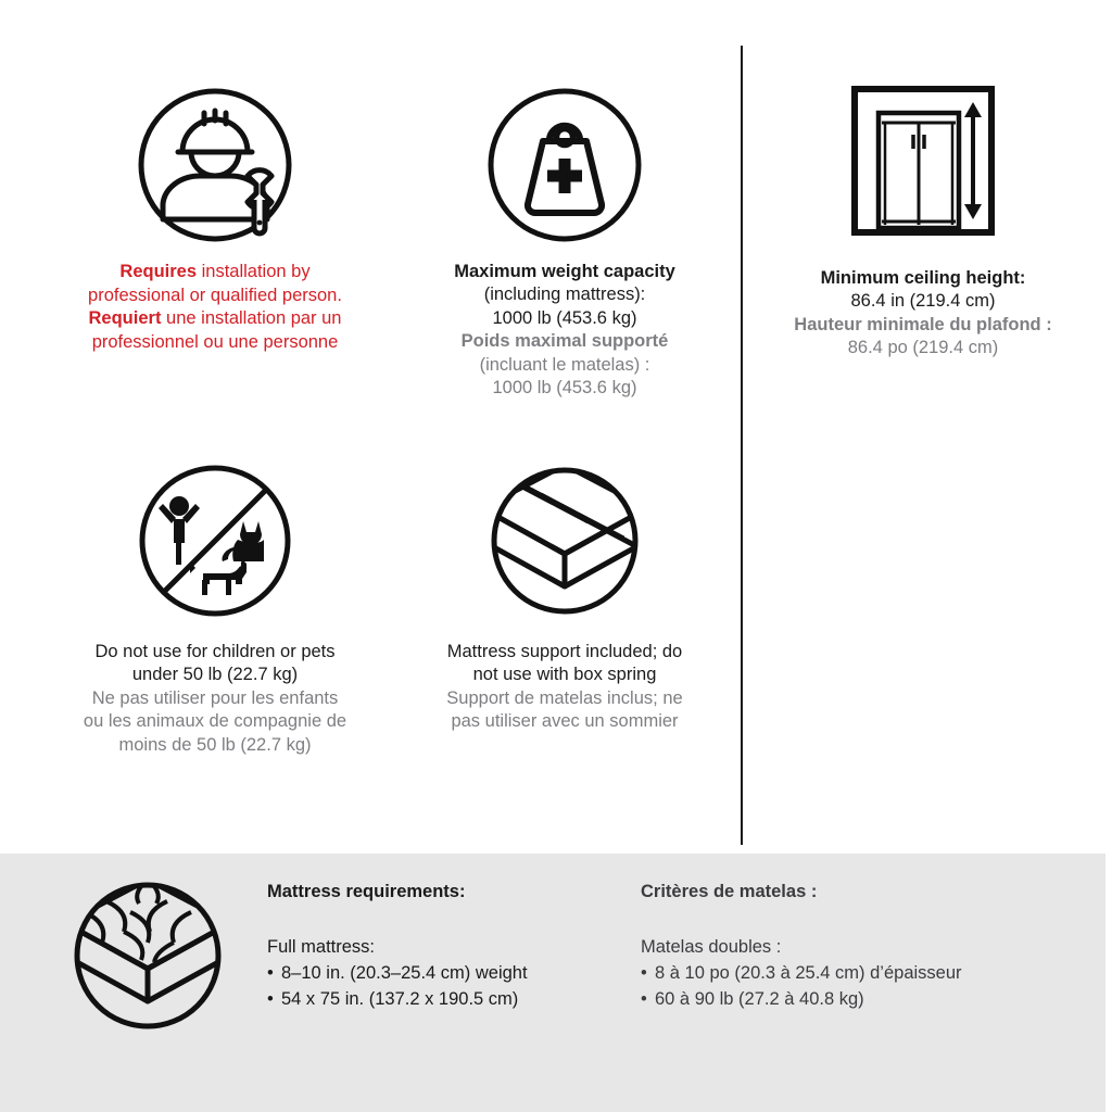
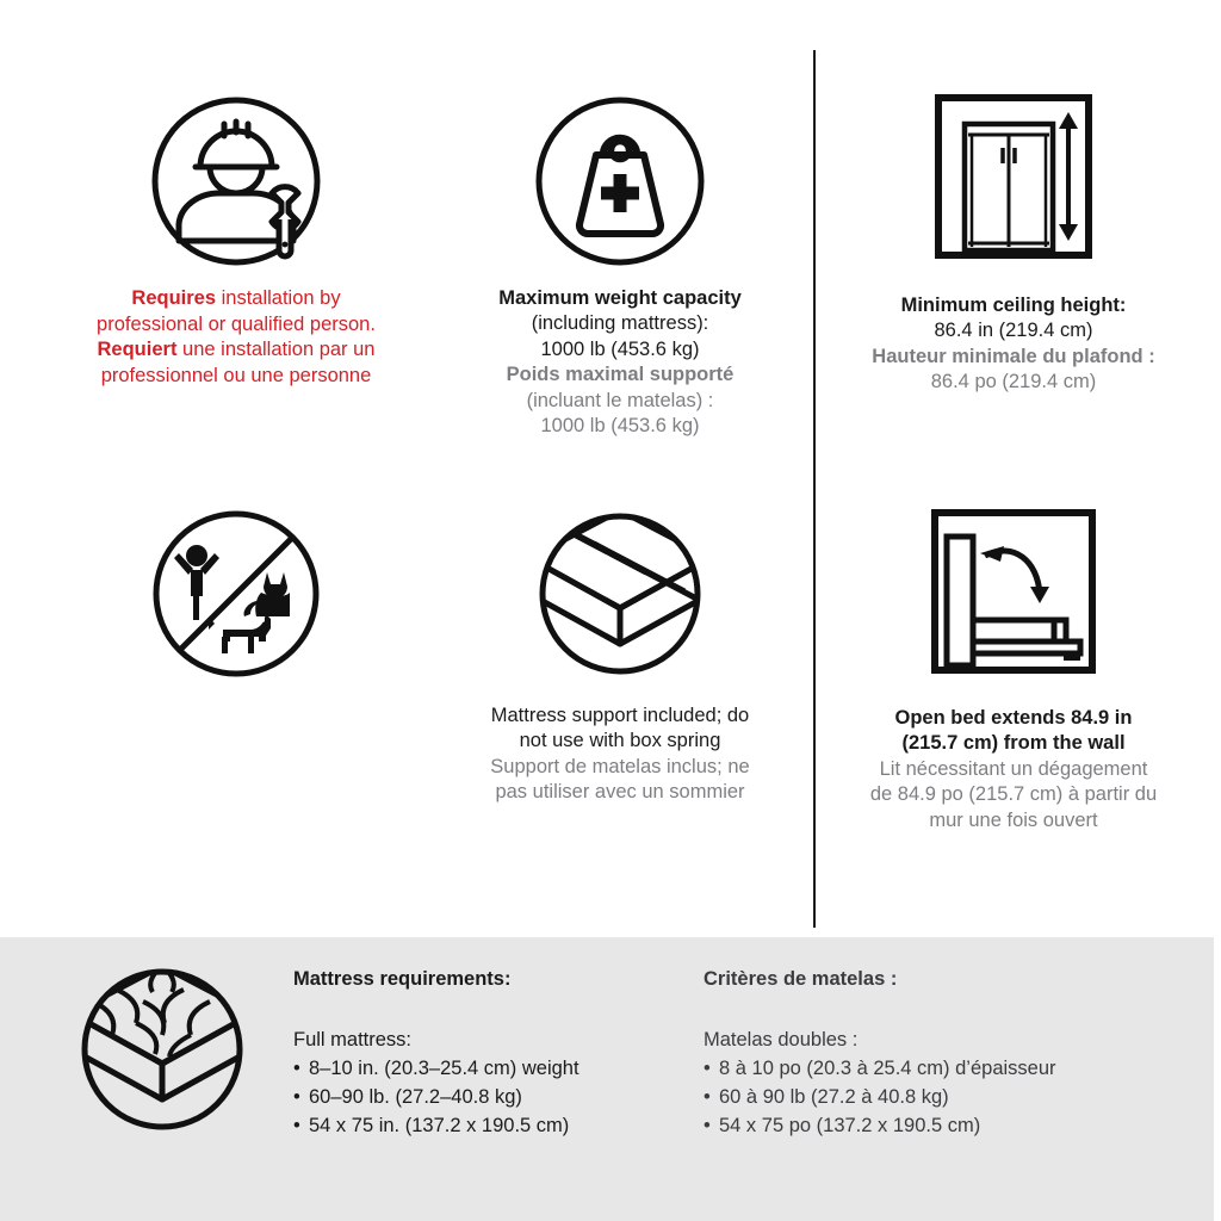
  Requires installation by
  professional or qualified person.
  Requiert une installation par un
  professionnel ou une personne
  Maximum weight capacity
  (including mattress):
  1000 lb (453.6 kg)
  Poids maximal supporté
  (incluant le matelas) :
  1000 lb (453.6 kg)
  Minimum ceiling height:
  86.4 in (219.4 cm)
  Hauteur minimale du plafond :
  86.4 po (219.4 cm)
- Do not use for children or pets
- under 50 lb (22.7 kg)
- Ne pas utiliser pour les enfants
- ou les animaux de compagnie de
- moins de 50 lb (22.7 kg)
  Mattress support included; do
  not use with box spring
  Support de matelas inclus; ne
  pas utiliser avec un sommier
+ Open bed extends 84.9 in
+ (215.7 cm) from the wall
+ Lit nécessitant un dégagement
+ de 84.9 po (215.7 cm) à partir du
+ mur une fois ouvert
  Mattress requirements:
  Full mattress:
  8–10 in. (20.3–25.4 cm) weight
+ 60–90 lb. (27.2–40.8 kg)
  54 x 75 in. (137.2 x 190.5 cm)
  Critères de matelas :
  Matelas doubles :
  8 à 10 po (20.3 à 25.4 cm) d’épaisseur
  60 à 90 lb (27.2 à 40.8 kg)
+ 54 x 75 po (137.2 x 190.5 cm)
